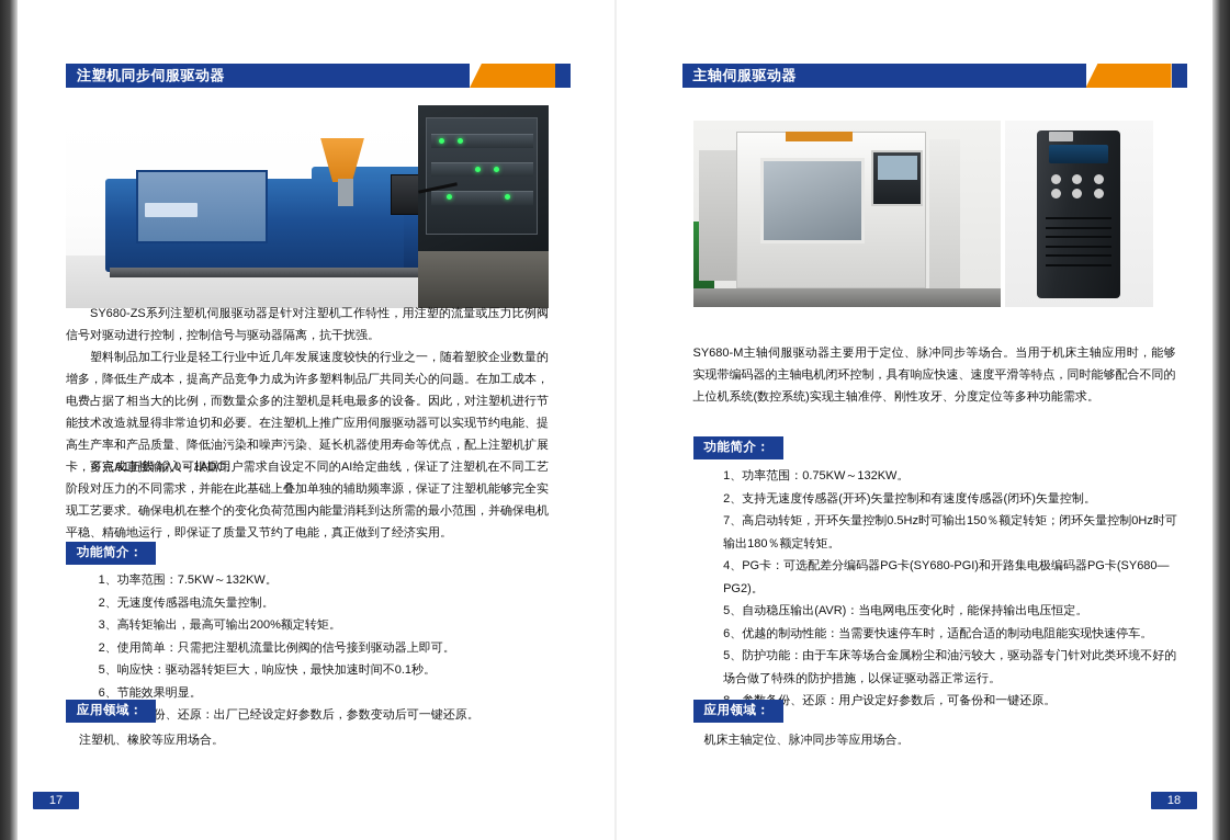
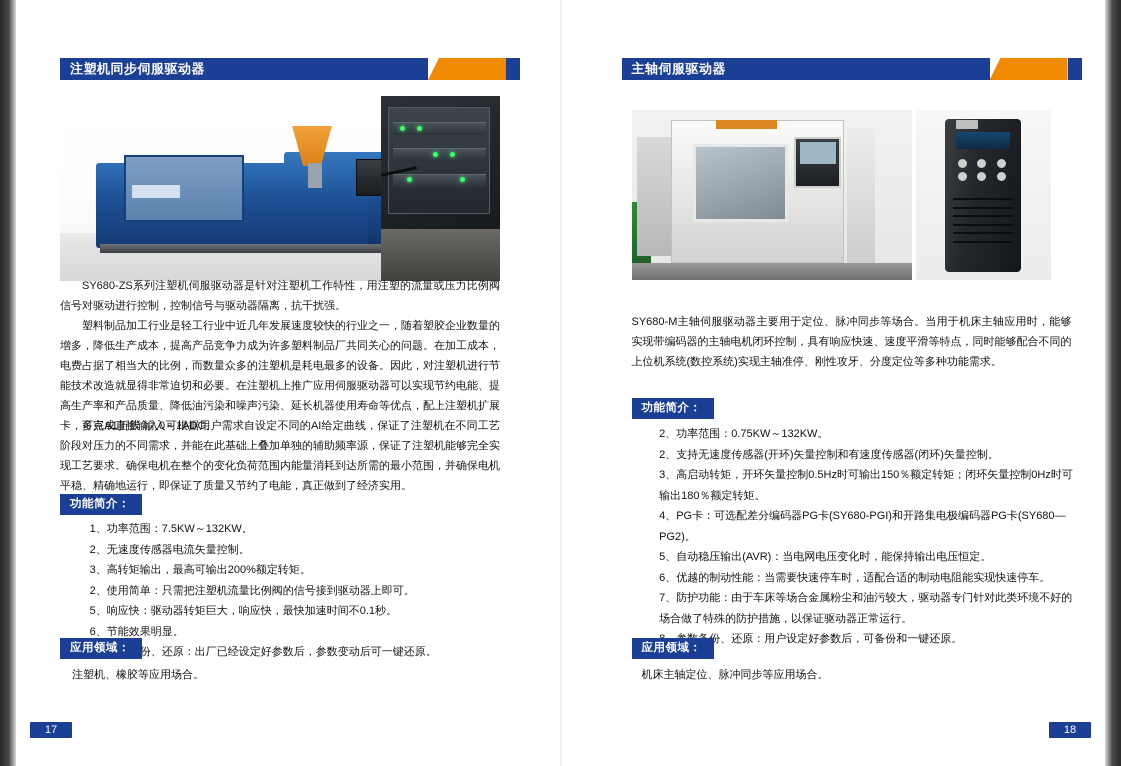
  注塑机同步伺服驱动器
  SY680-ZS系列注塑机伺服驱动器是针对注塑机工作特性，用注塑的流量或压力比例阀信号对驱动进行控制，控制信号与驱动器隔离，抗干扰强。
  塑料制品加工行业是轻工行业中近几年发展速度较快的行业之一，随着塑胶企业数量的增多，降低生产成本，提高产品竞争力成为许多塑料制品厂共同关心的问题。在加工成本，电费占据了相当大的比例，而数量众多的注塑机是耗电最多的设备。因此，对注塑机进行节能技术改造就显得非常迫切和必要。在注塑机上推广应用伺服驱动器可以实现节约电能、提高生产率和产品质量、降低油污染和噪声污染、延长机器使用寿命等优点，配上注塑机扩展卡，可完成直接输入0～1ADC。
  多点A1折线 输入可根据用户需求自设定不同的AI给定曲线，保证了注塑机在不同工艺阶段对压力的不同需求，并能在此基础上叠加单独的辅助频率源，保证了注塑机能够完全实现工艺要求。确保电机在整个的变化负荷范围内能量消耗到达所需的最小范围，并确保电机平稳、精确地运行，即保证了质量又节约了电能，真正做到了经济实用。
  功能简介：
  1、功率范围：7.5KW～132KW。
  2、无速度传感器电流矢量控制。
  3、高转矩输出，最高可输出200%额定转矩。
  2、使用简单：只需把注塑机流量比例阀的信号接到驱动器上即可。
  5、响应快：驱动器转矩巨大，响应快，最快加速时间不0.1秒。
  6、节能效果明显。
  份、还原：出厂已经设定好参数后，参数变动后可一键还原。
  应用领域：
  注塑机、橡胶等应用场合。
  17
  主轴伺服驱动器
  SY680-M主轴伺服驱动器主要用于定位、脉冲同步等场合。当用于机床主轴应用时，能够实现带编码器的主轴电机闭环控制，具有响应快速、速度平滑等特点，同时能够配合不同的上位机系统(数控系统)实现主轴准停、刚性攻牙、分度定位等多种功能需求。
  功能简介：
- 1、功率范围：0.75KW～132KW。
+ 2、功率范围：0.75KW～132KW。
  2、支持无速度传感器(开环)矢量控制和有速度传感器(闭环)矢量控制。
- 7、高启动转矩，开环矢量控制0.5Hz时可输出150％额定转矩；闭环矢量控制0Hz时可输出180％额定转矩。
+ 3、高启动转矩，开环矢量控制0.5Hz时可输出150％额定转矩；闭环矢量控制0Hz时可输出180％额定转矩。
  4、PG卡：可选配差分编码器PG卡(SY680-PGI)和开路集电极编码器PG卡(SY680—PG2)。
  5、自动稳压输出(AVR)：当电网电压变化时，能保持输出电压恒定。
  6、优越的制动性能：当需要快速停车时，适配合适的制动电阻能实现快速停车。
- 5、防护功能：由于车床等场合金属粉尘和油污较大，驱动器专门针对此类环境不好的场合做了特殊的防护措施，以保证驱动器正常运行。
+ 7、防护功能：由于车床等场合金属粉尘和油污较大，驱动器专门针对此类环境不好的场合做了特殊的防护措施，以保证驱动器正常运行。
  份、还原：用户设定好参数后，可备份和一键还原。
  应用领域：
  机床主轴定位、脉冲同步等应用场合。
  18
